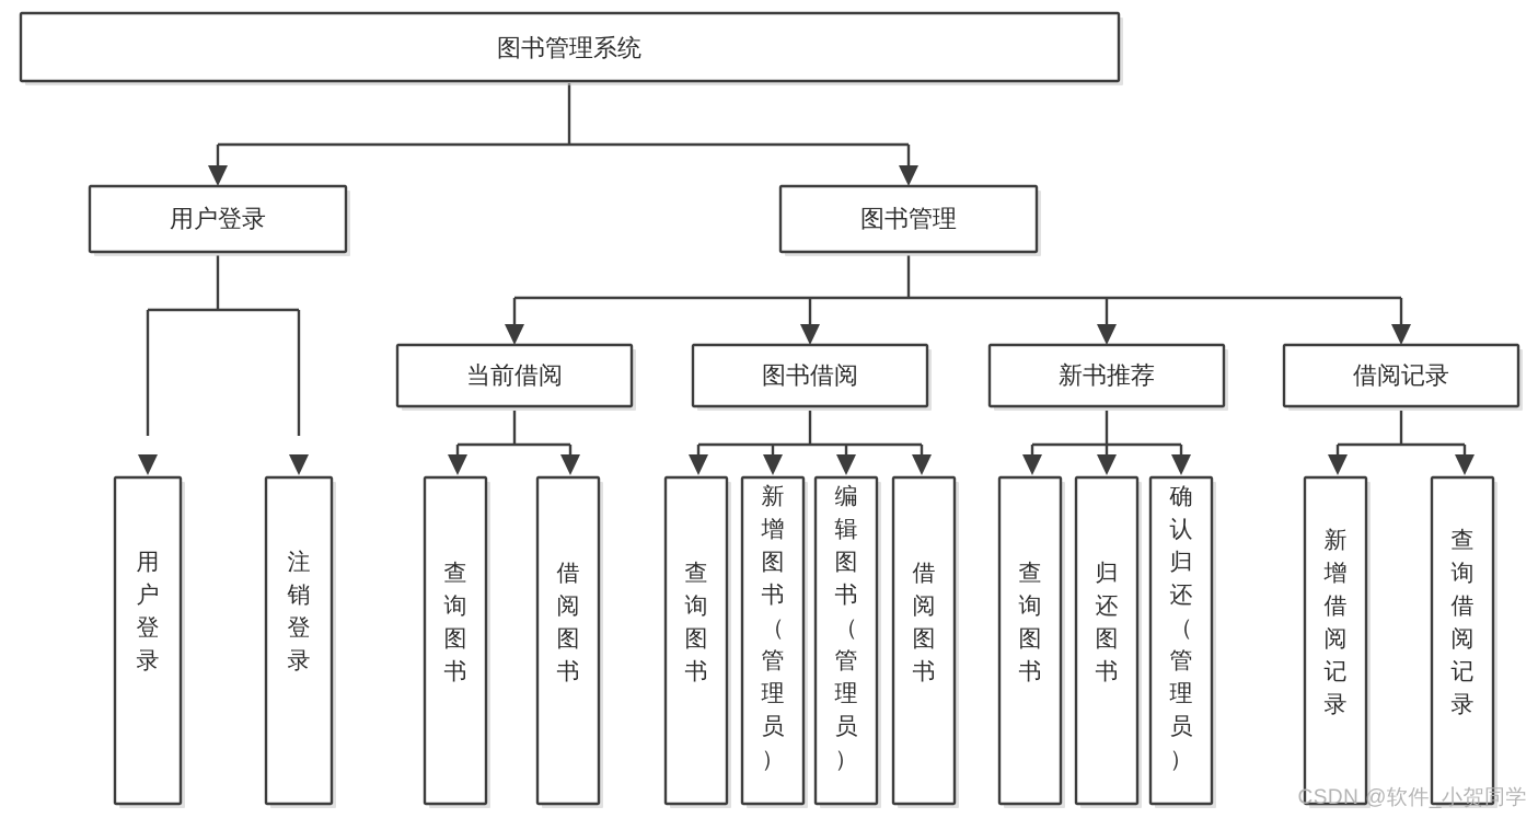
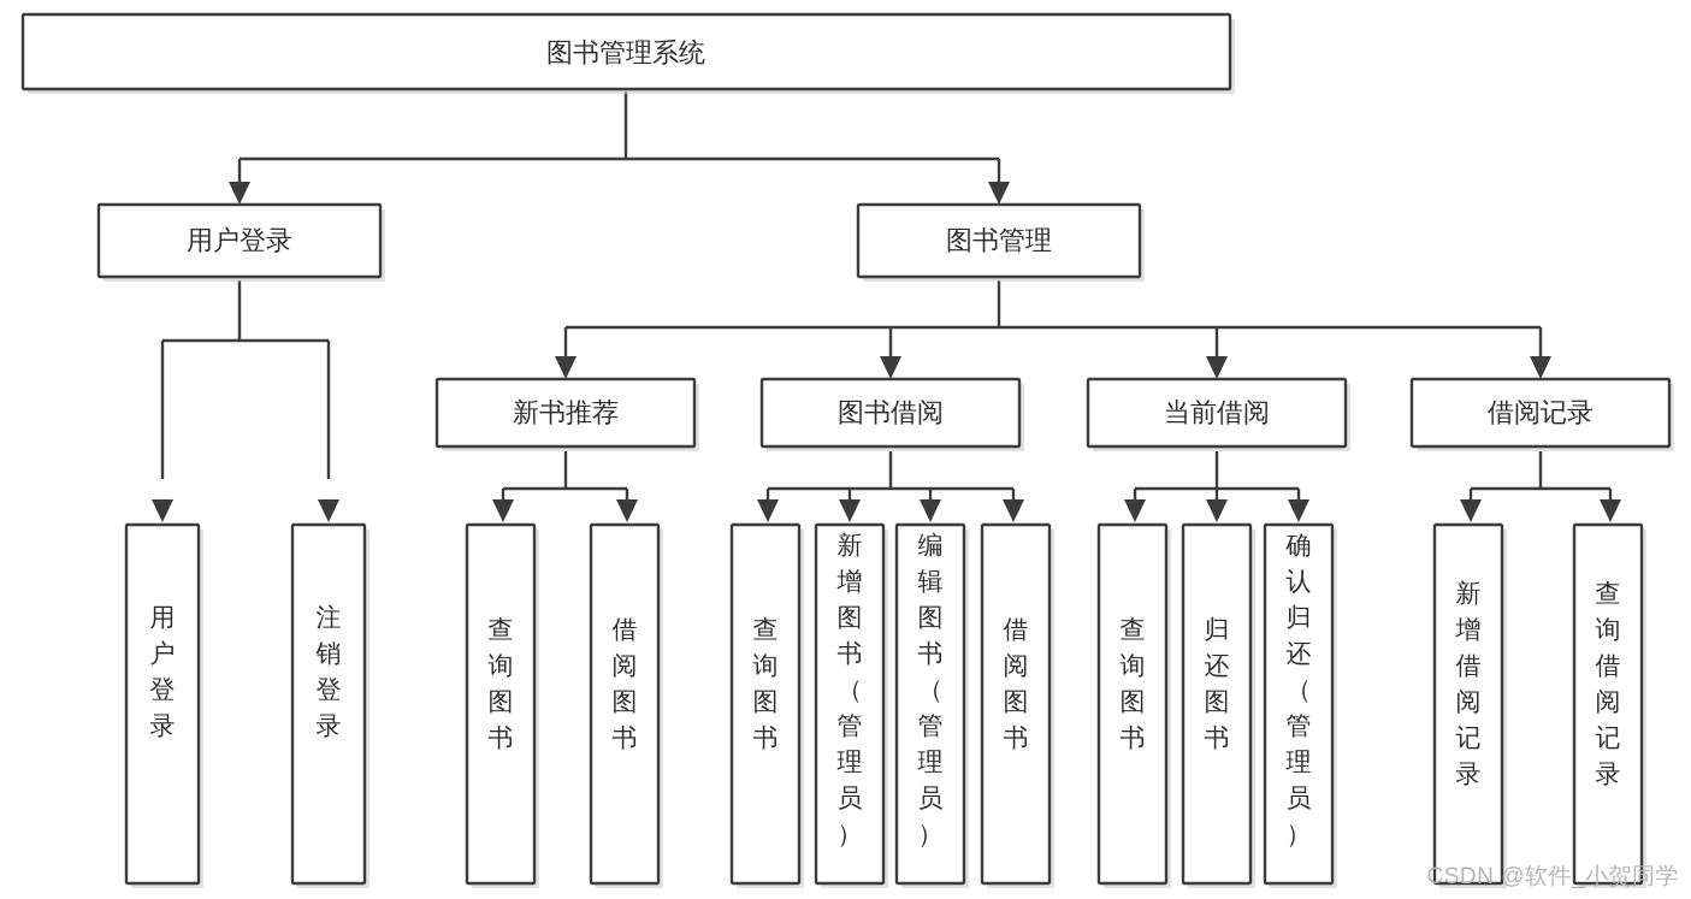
  图书管理系统
  用户登录
  图书管理
- 当前借阅
+ 新书推荐
  图书借阅
- 新书推荐
+ 当前借阅
  借阅记录
  用户登录
  注销登录
  查询图书
  借阅图书
  查询图书
  新增图书（管理员）
  编辑图书（管理员）
  借阅图书
  查询图书
  归还图书
  确认归还（管理员）
  新增借阅记录
  查询借阅记录
  CSDN @软件_小贺同学
